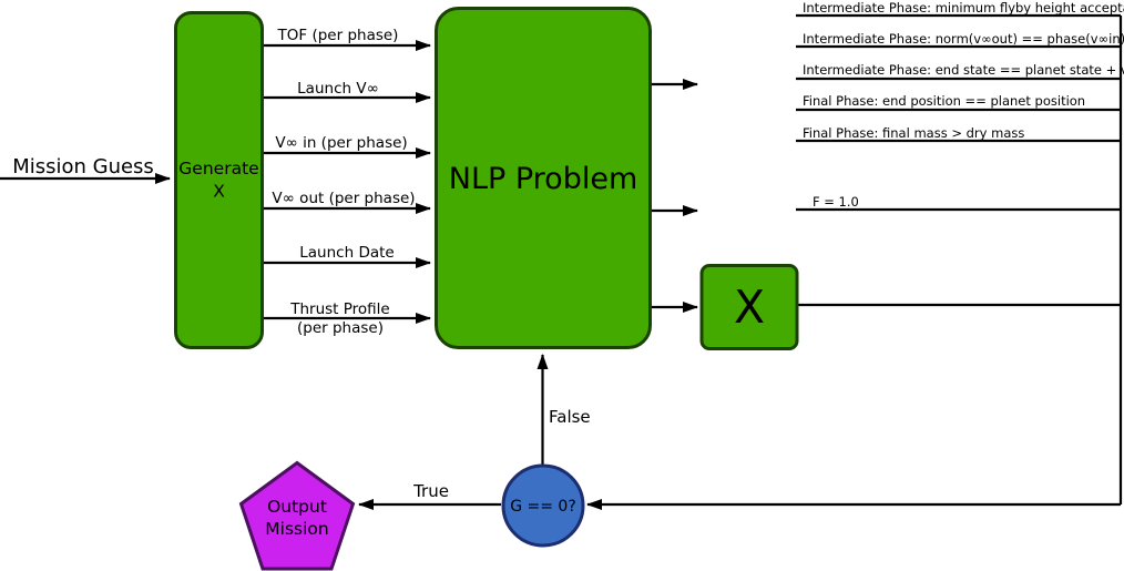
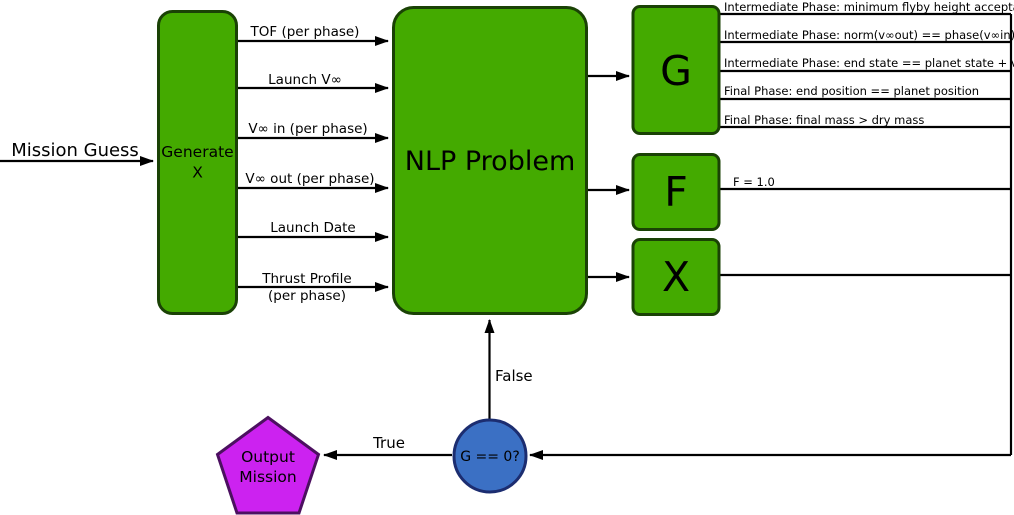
  Generate
  X
  NLP Problem
+ G
+ F
  X
  G == 0?
  Output
  Mission
  Mission Guess
  TOF (per phase)
  Launch V∞
  V∞ in (per phase)
  V∞ out (per phase)
  Launch Date
  Thrust Profile
  (per phase)
  Intermediate Phase: minimum flyby height accept
  Intermediate Phase: norm(v∞out) == phase(v∞in)
  Intermediate Phase: end state == planet state +
  Final Phase: end position == planet position
  Final Phase: final mass > dry mass
  F = 1.0
  False
  True
